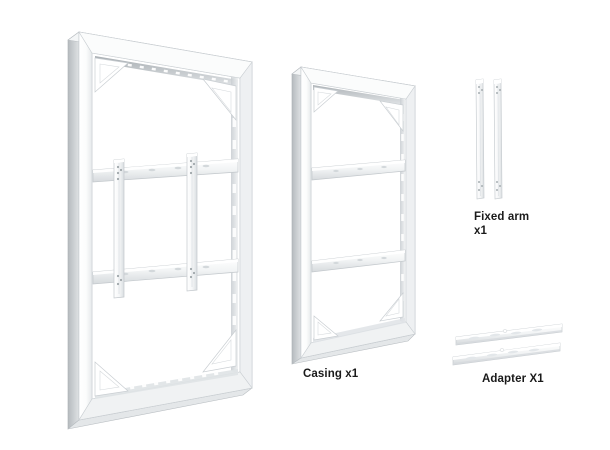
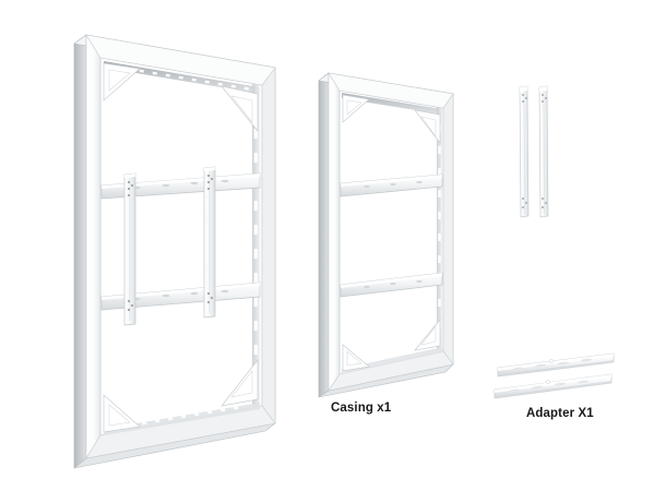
  Casing x1
- Fixed arm
- x1
  Adapter X1
